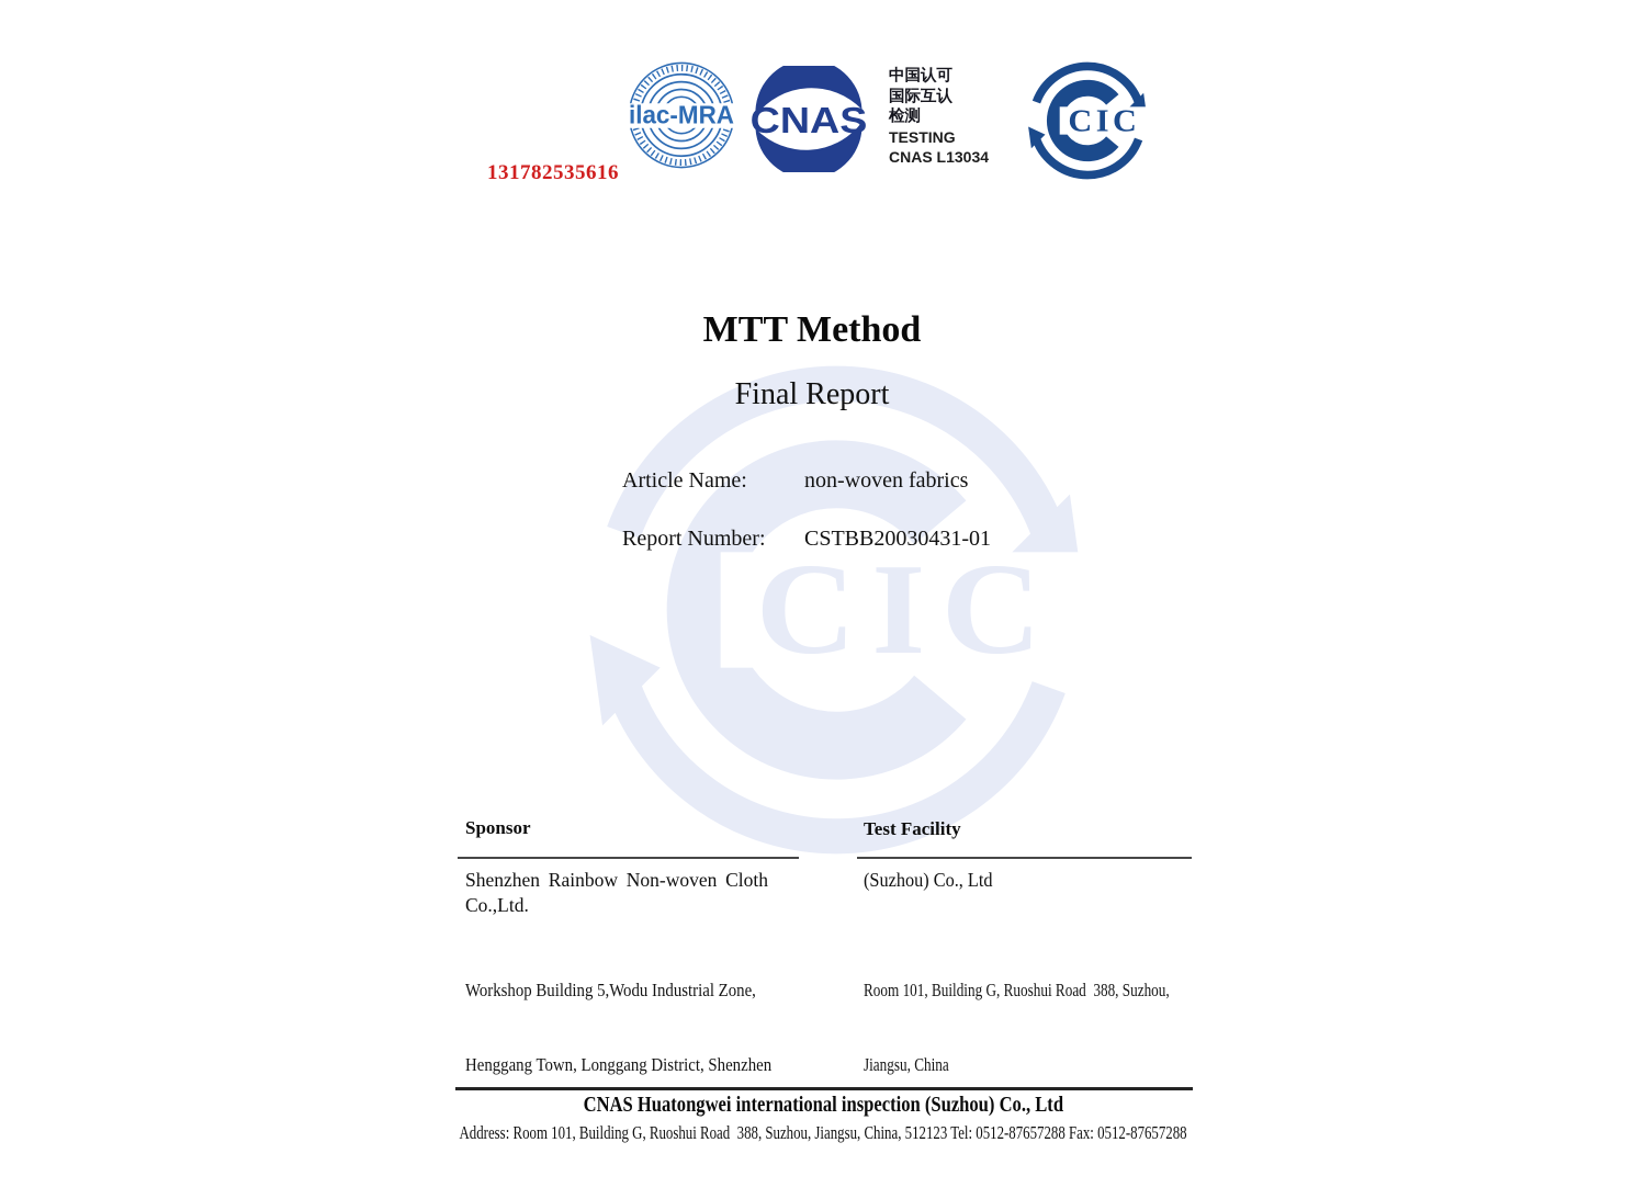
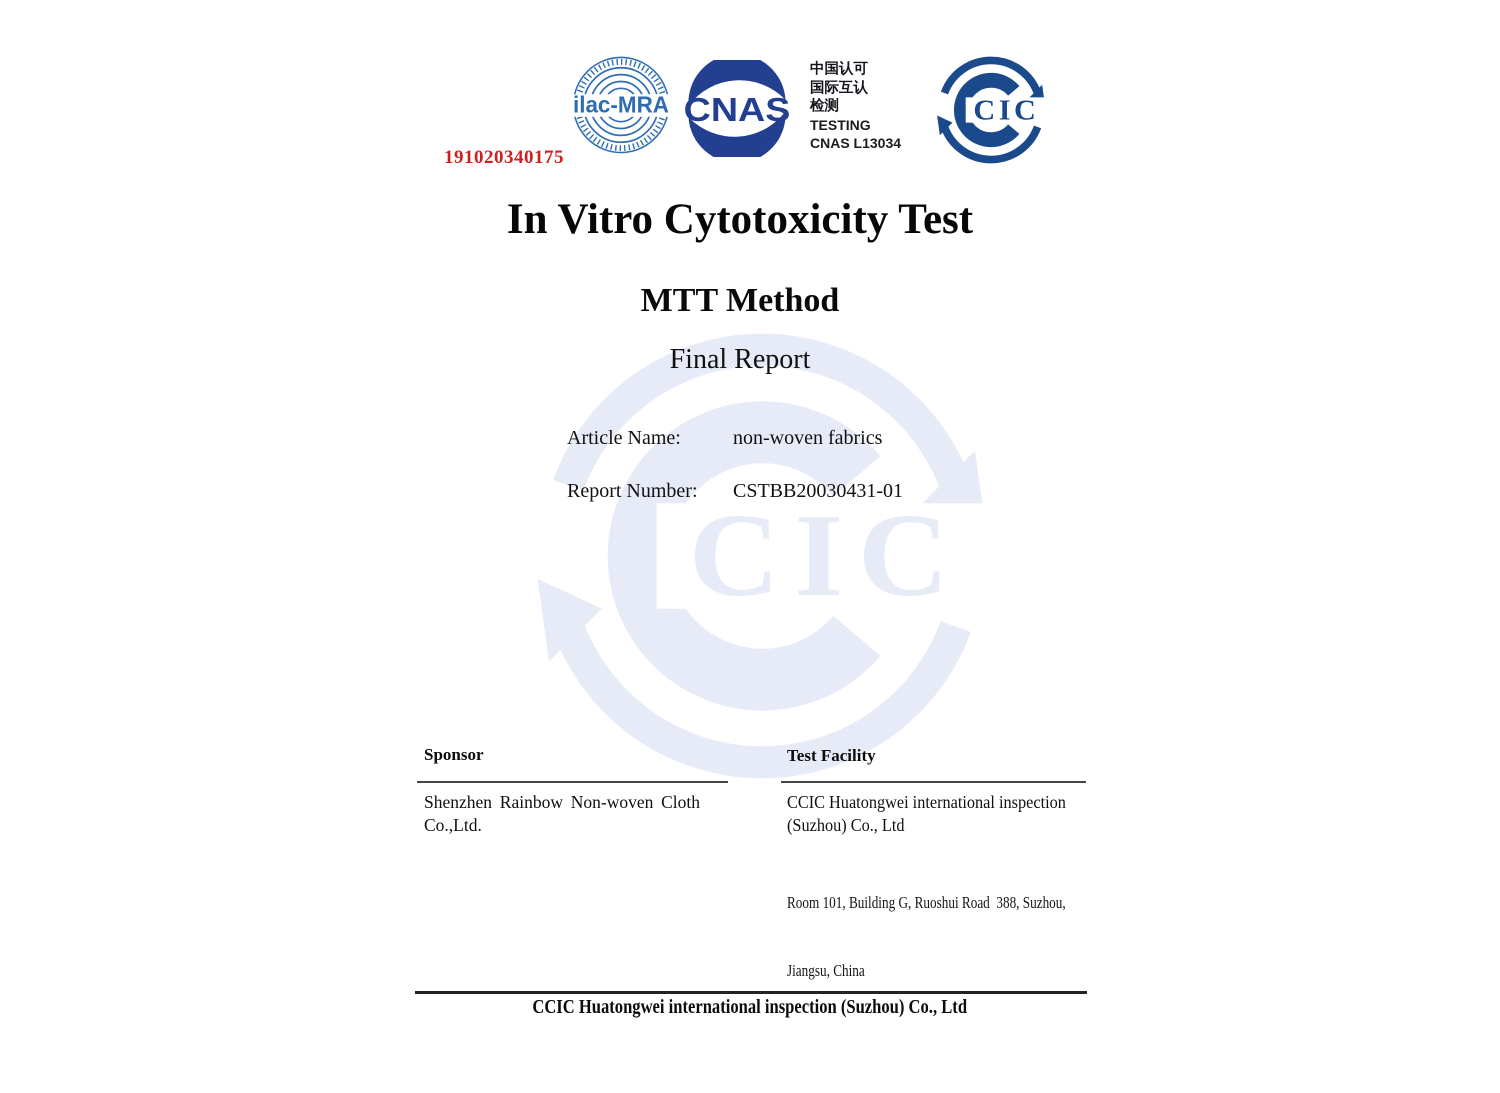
  CIC
- 131782535616
+ 191020340175
  ilac-MRA
  CNAS
  中国认可
  国际互认
  检测
  TESTING
  CNAS L13034
  CIC
+ In Vitro Cytotoxicity Test
  MTT Method
  Final Report
  Article Name:
  non-woven fabrics
  Report Number:
  CSTBB20030431-01
  Sponsor
  Shenzhen Rainbow Non-woven Cloth
  Co.,Ltd.
- Workshop Building 5,Wodu Industrial Zone,
- Henggang Town, Longgang District, Shenzhen
  Test Facility
+ CCIC Huatongwei international inspection
  (Suzhou) Co., Ltd
  Room 101, Building G, Ruoshui Road 388, Suzhou,
  Jiangsu, China
- CNAS Huatongwei international inspection (Suzhou) Co., Ltd
+ CCIC Huatongwei international inspection (Suzhou) Co., Ltd
- Address: Room 101, Building G, Ruoshui Road 388, Suzhou, Jiangsu, China, 512123 Tel: 0512-87657288 Fax: 0512-87657288
